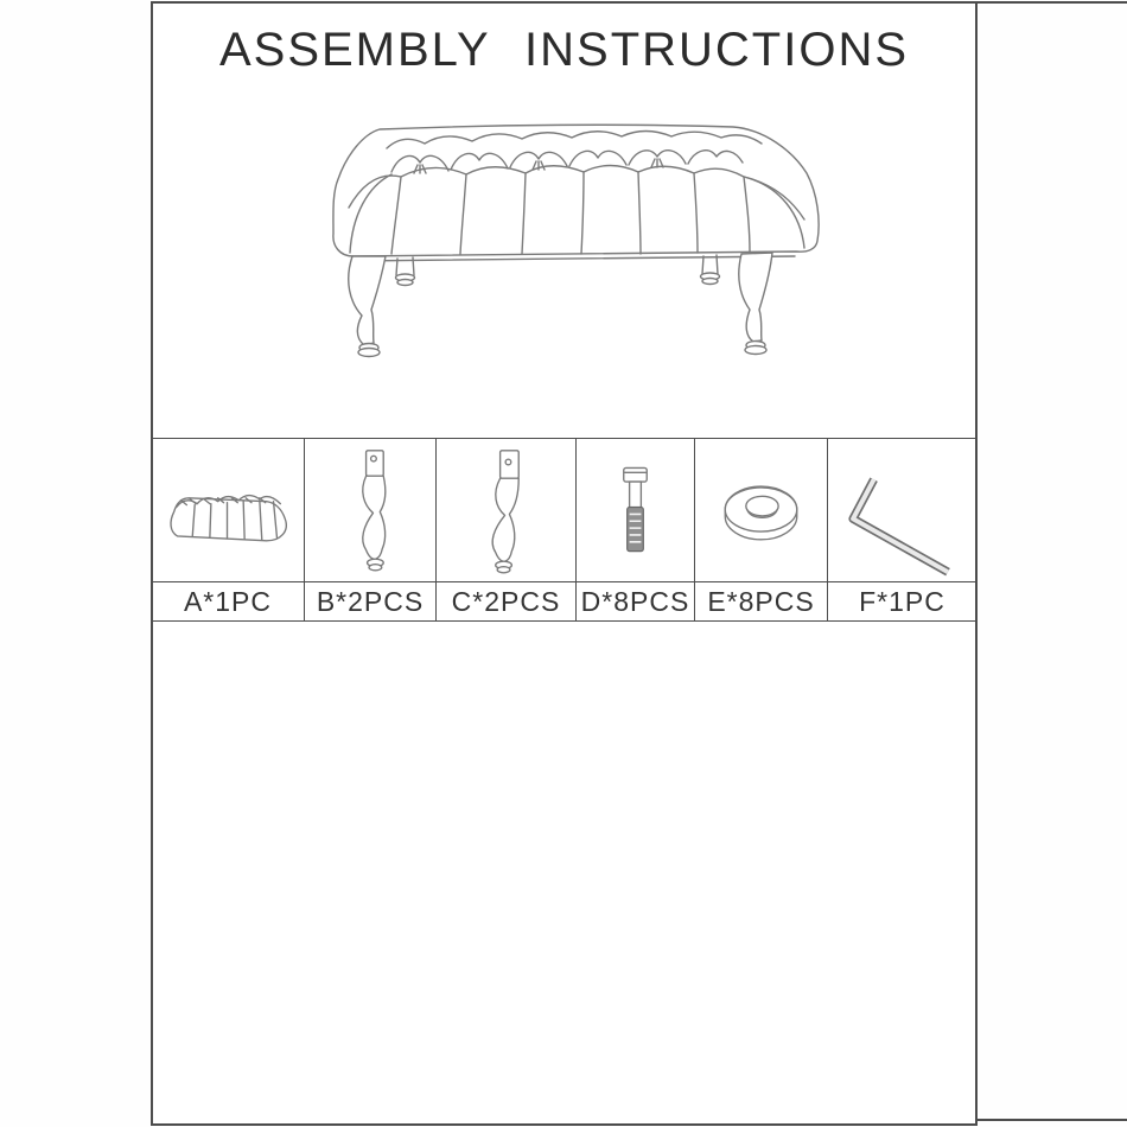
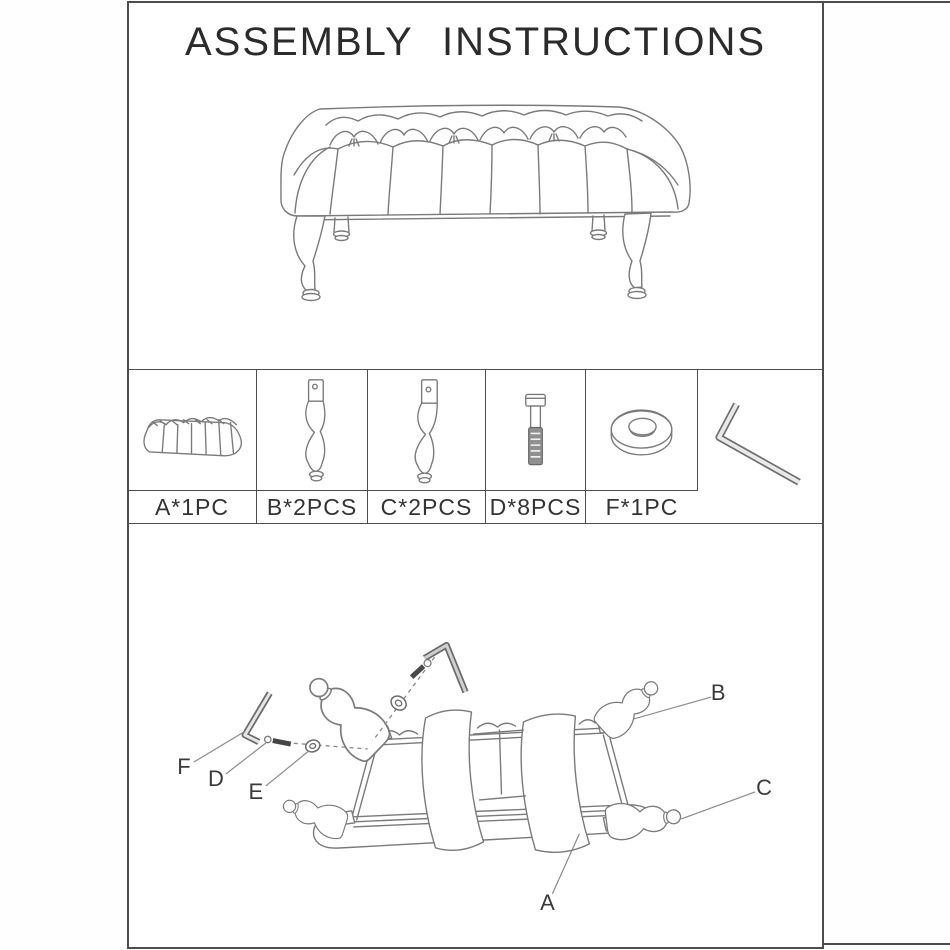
  ASSEMBLY INSTRUCTIONS
  A*1PC
  B*2PCS
  C*2PCS
  D*8PCS
- E*8PCS
  F*1PC
+ F
+ D
+ E
+ B
+ C
+ A
